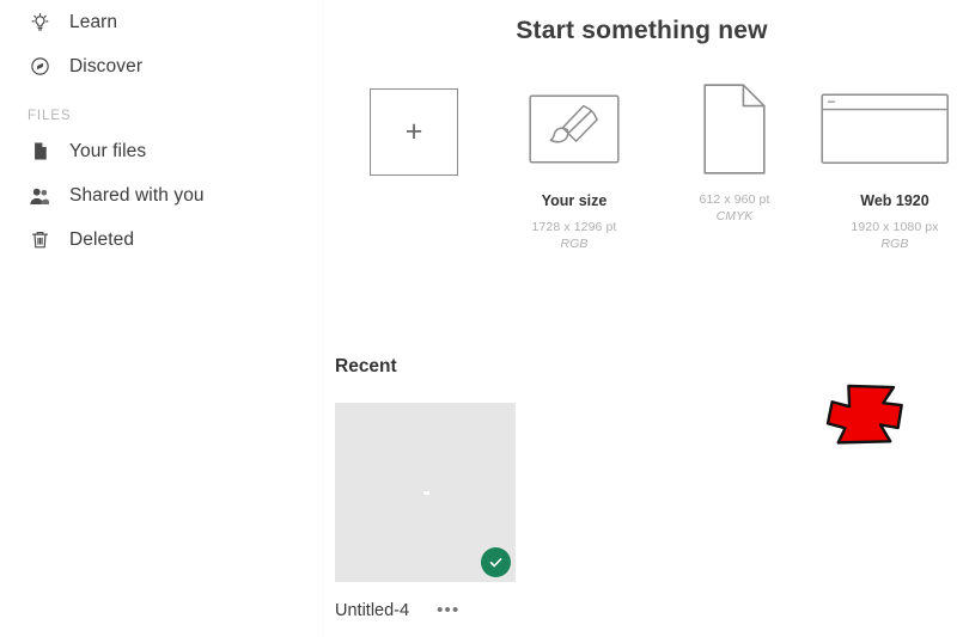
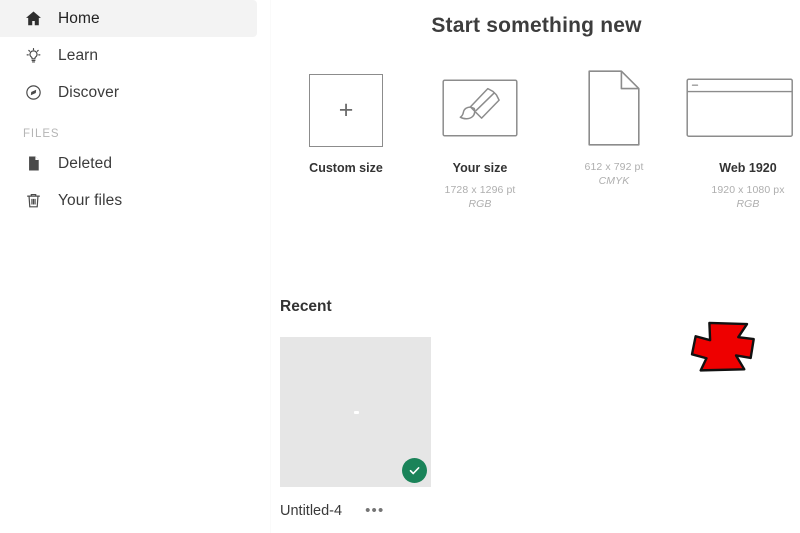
+ Home
  Learn
  Discover
  FILES
- Your files
+ Deleted
- Shared with you
- Deleted
+ Your files
  Start something new
  +
+ Custom size
  Your size
  1728 x 1296 pt
  RGB
- 612 x 960 pt
+ 612 x 792 pt
  CMYK
  Web 1920
  1920 x 1080 px
  RGB
  Recent
  Untitled-4
  •••
